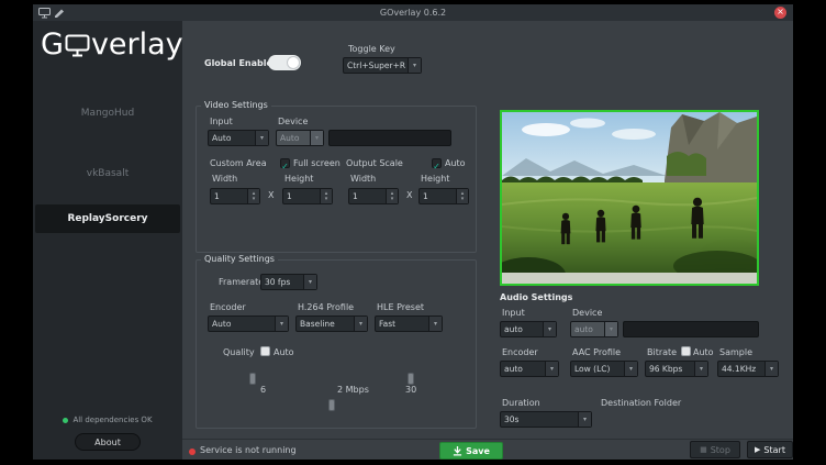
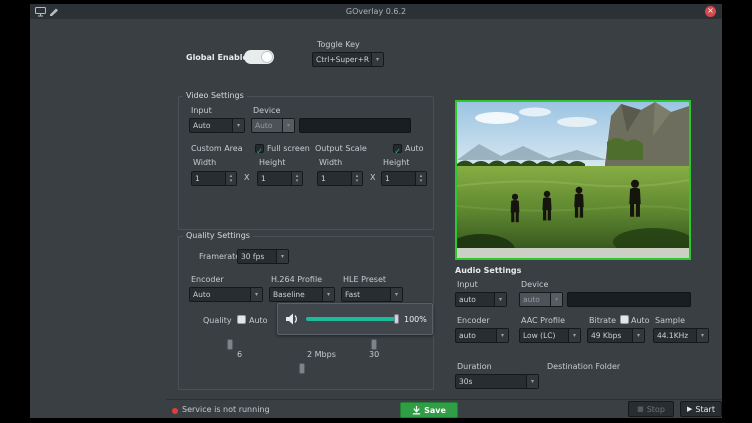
  GOverlay 0.6.2
- G
- verlay
- MangoHud
- vkBasalt
- ReplaySorcery
- All dependencies OK
- About
  Global Enabl
  Toggle Key
  Ctrl+Super+R
  Video Settings
  Input
  Auto
  Device
  Auto
  Custom Area
  Full screen
  Output Scale
  Auto
  Width
  Height
  1
  X
  1
  Width
  Height
  1
  X
  1
  Quality Settings
  Framerat
  30 fps
  Encoder
  Auto
  H.264 Profile
  Baseline
  HLE Preset
  Fast
  Quality
  Auto
+ 100%
  6
  2 Mbps
  30
  Audio Settings
  Input
  auto
  Device
  auto
  Encoder
  auto
  AAC Profile
  Low (LC)
  Bitrate
  Auto
- 96 Kbps
+ 49 Kbps
  Sample
  44.1KHz
  Duration
  30s
  Destination Folder
  Service is not running
  Save
  ■
  Stop
  ▶
  Start
